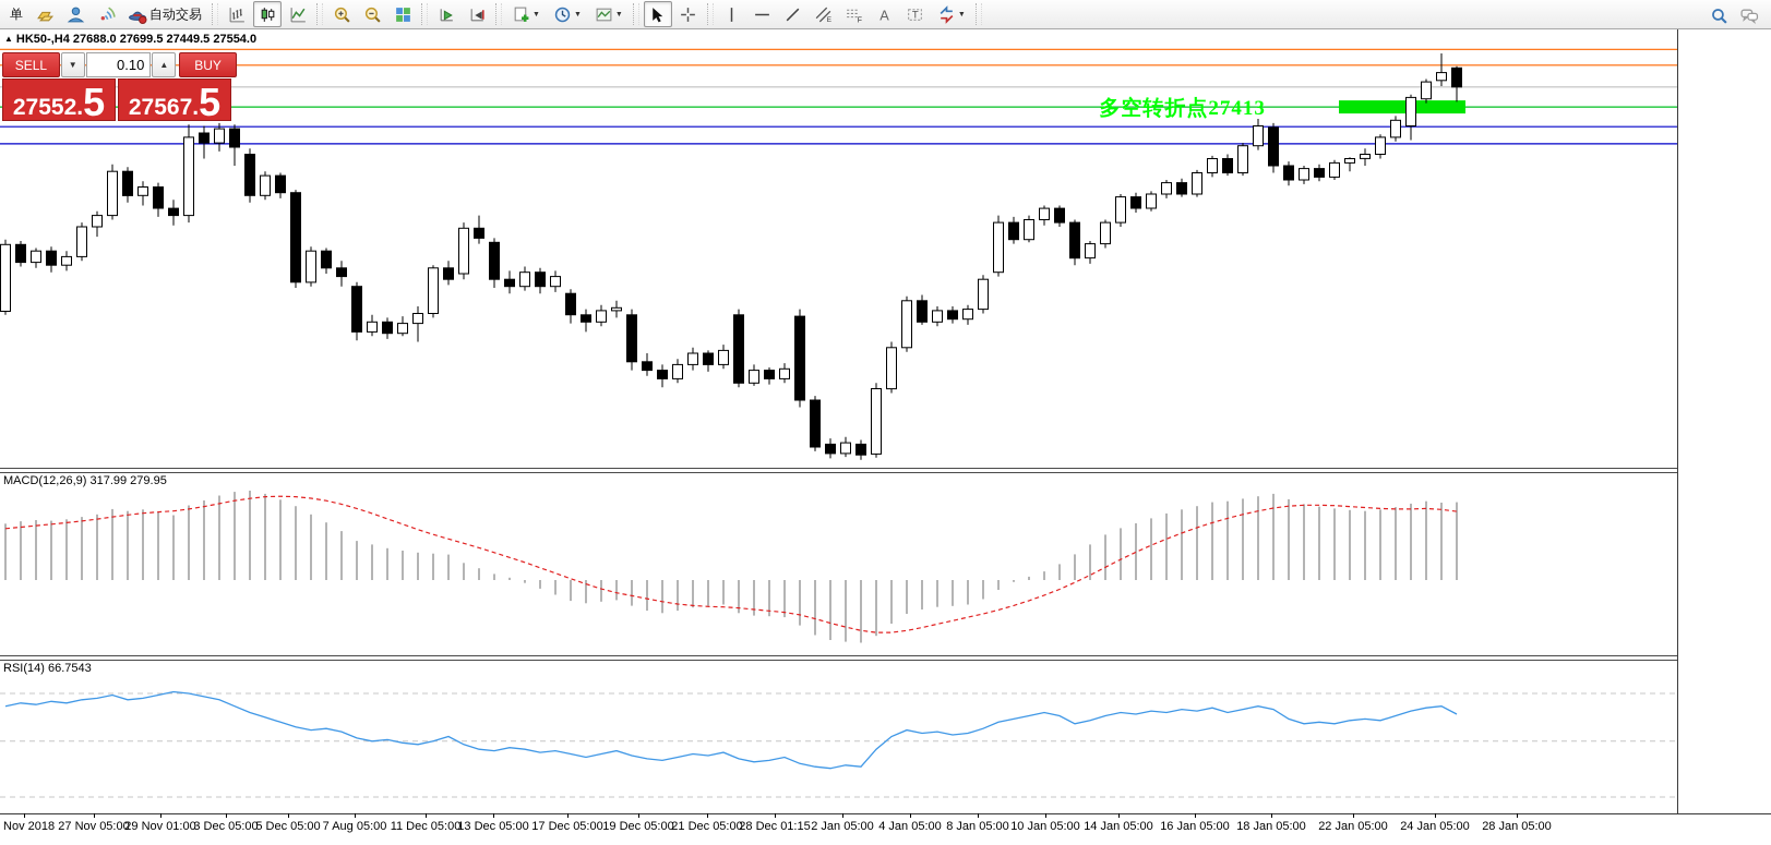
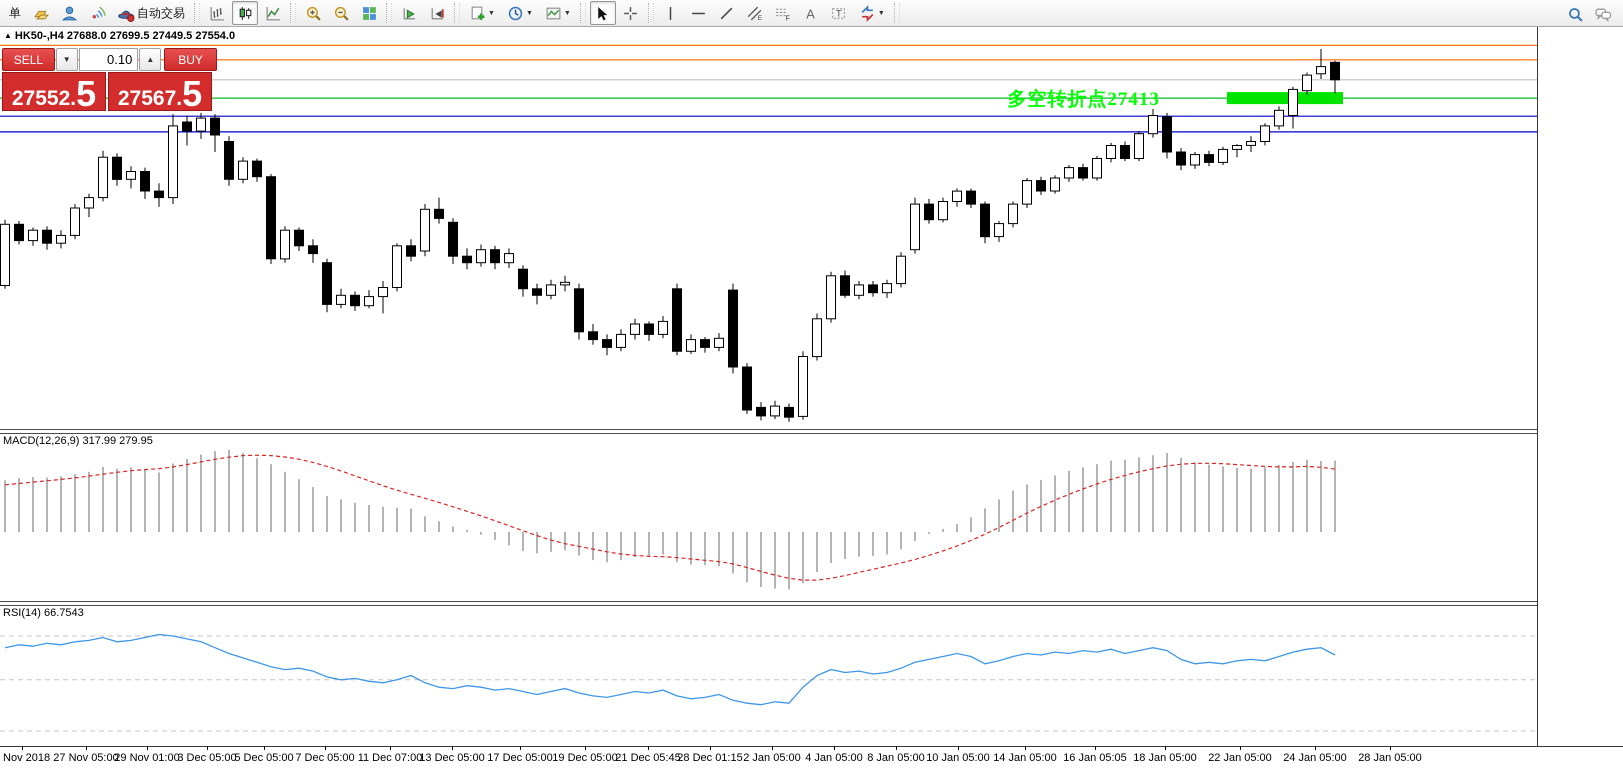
  单
  自动交易
  A
  T
  ▲ HK50-,H4 27688.0 27699.5 27449.5 27554.0
  MACD(12,26,9) 317.99 279.95
  RSI(14) 66.7543
  多空转折点27413
  SELL
  ▼
  0.10
  ▲
  BUY
  27552
  .
  5
  27567
  .
  5
  Nov 2018
  27 Nov 05:00
  29 Nov 01:00
  3 Dec 05:00
  5 Dec 05:00
- 7 Aug 05:00
+ 7 Dec 05:00
- 11 Dec 05:00
+ 11 Dec 07:00
  13 Dec 05:00
  17 Dec 05:00
  19 Dec 05:00
- 21 Dec 05:00
+ 21 Dec 05:45
  28 Dec 01:15
  2 Jan 05:00
  4 Jan 05:00
  8 Jan 05:00
  10 Jan 05:00
  14 Jan 05:00
- 16 Jan 05:00
+ 16 Jan 05:05
  18 Jan 05:00
  22 Jan 05:00
  24 Jan 05:00
  28 Jan 05:00
